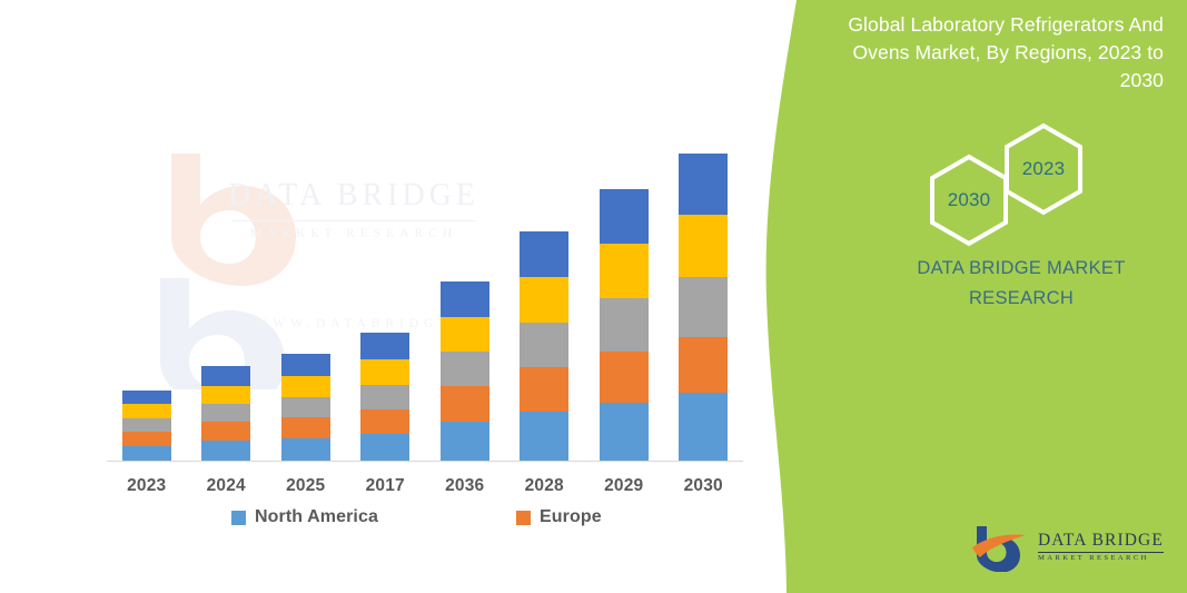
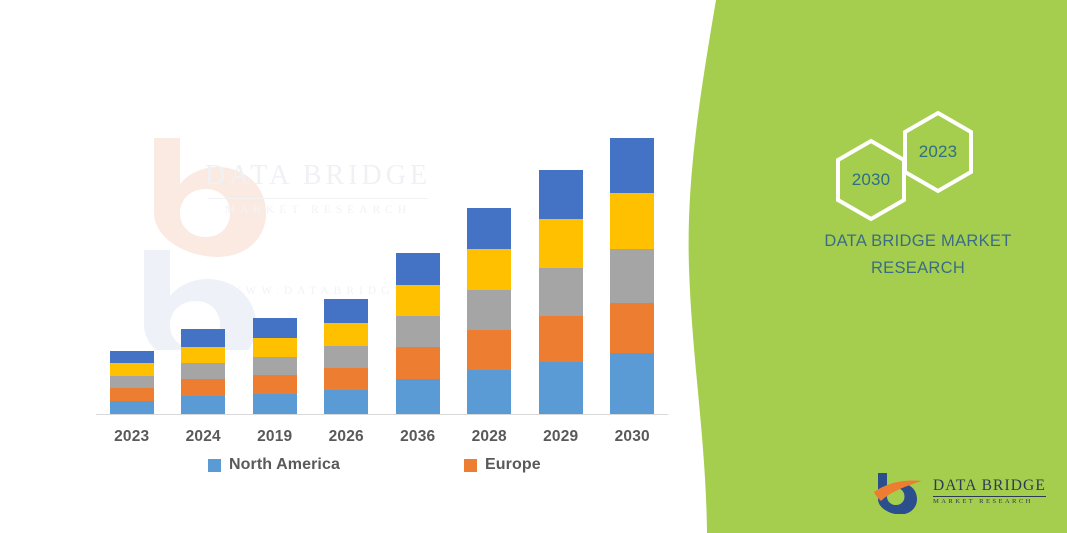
- Global Laboratory Refrigerators And Ovens Market, By Regions, 2023 to 2030
  2023
  2030
  DATA BRIDGE MARKET RESEARCH
  DATA BRIDGE
  DATA BRIDGE
  MARKET RESEARCH
  2023
  2024
- 2025
+ 2019
- 2017
+ 2026
  2036
  2028
  2029
  2030
  North America
  Europe
